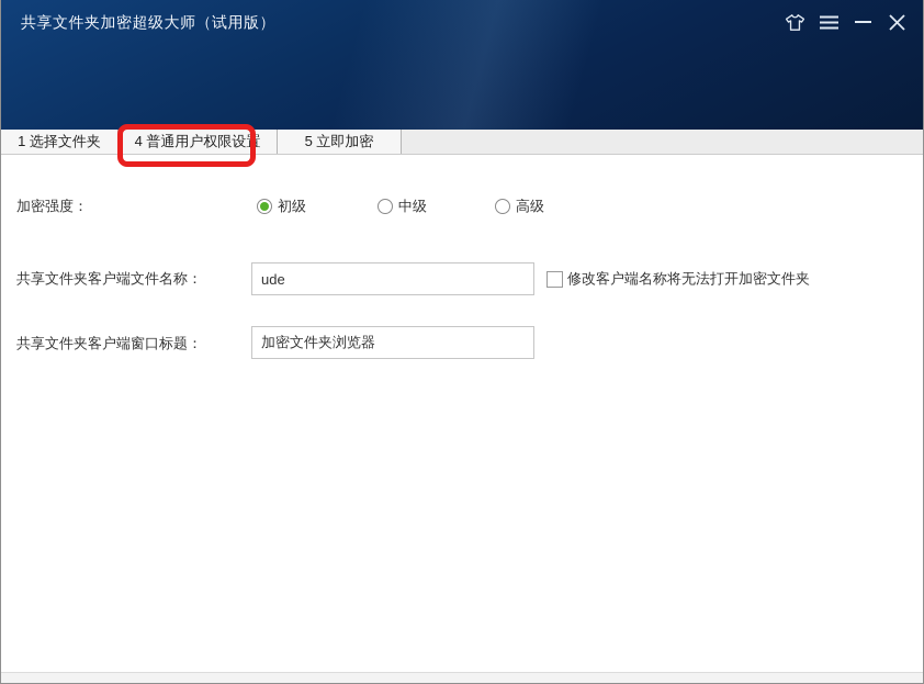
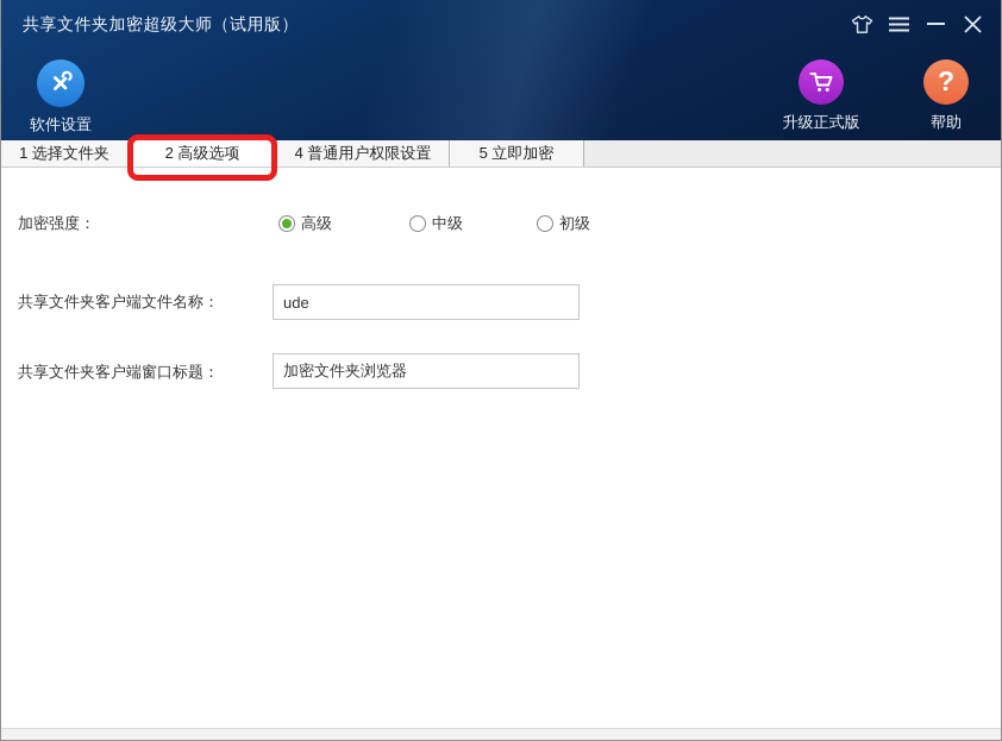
  共享文件夹加密超级大师（试用版）
+ 软件设置
+ 升级正式版
+ ?
+ 帮助
  1 选择文件夹
+ 2 高级选项
  4 普通用户权限设置
  5 立即加密
  加密强度：
- 初级
+ 高级
  中级
- 高级
+ 初级
  共享文件夹客户端文件名称：
  ude
- 修改客户端名称将无法打开加密文件夹
  共享文件夹客户端窗口标题：
  加密文件夹浏览器
